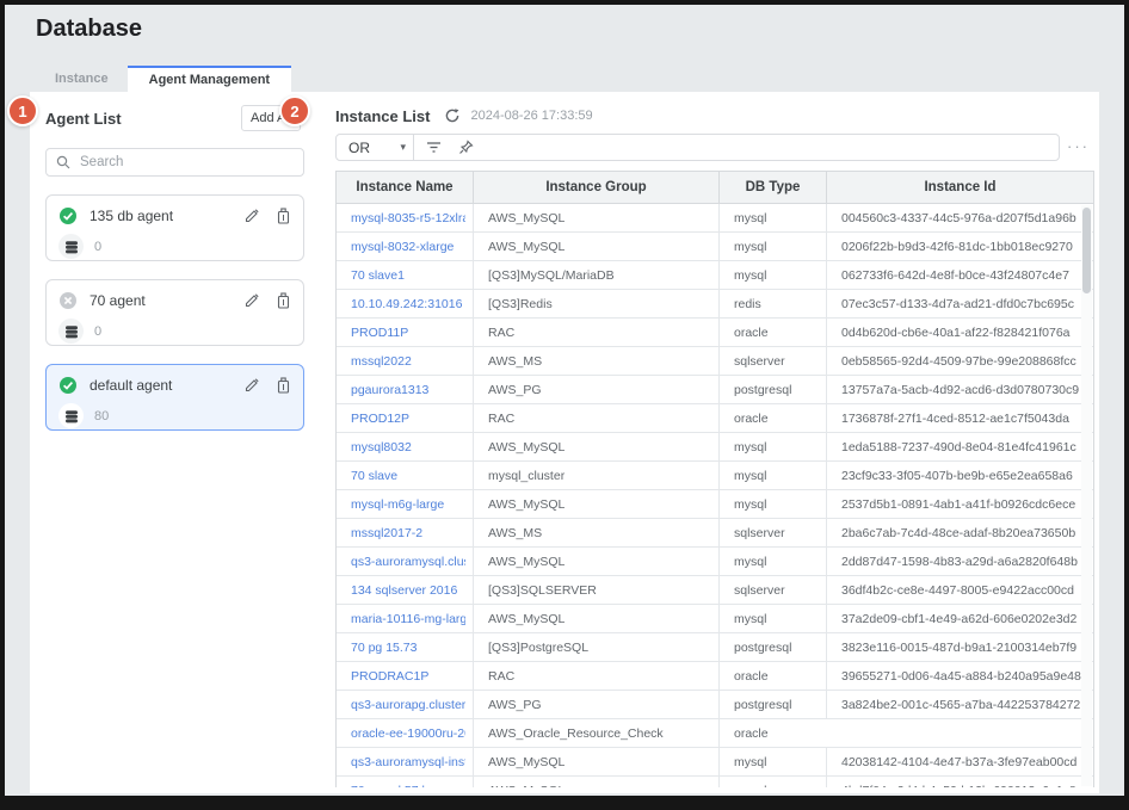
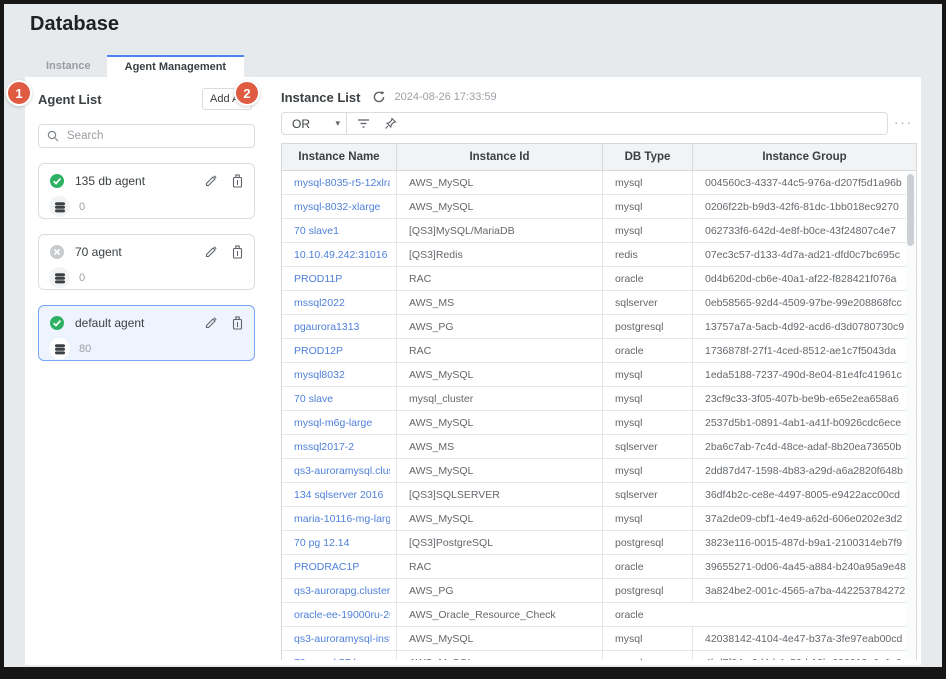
  Database
  Instance
  Agent Management
  Agent List
  Search
  135 db agent
  0
  70 agent
  0
  default agent
  80
  Instance List
  2024-08-26 17:33:59
  OR
  ▾
  ···
  Instance Name
- Instance Group
+ Instance Id
  DB Type
- Instance Id
+ Instance Group
  mysql-8035-r5-12xlr
  AWS_MySQL
  mysql
  004560c3-4337-44c5-976a-d207f5d1a96b
  mysql-8032-xlarge
  AWS_MySQL
  mysql
  0206f22b-b9d3-42f6-81dc-1bb018ec9270
  70 slave1
  [QS3]MySQL/MariaDB
  mysql
  062733f6-642d-4e8f-b0ce-43f24807c4e7
  10.10.49.242:31016
  [QS3]Redis
  redis
  07ec3c57-d133-4d7a-ad21-dfd0c7bc695c
  PROD11P
  RAC
  oracle
  0d4b620d-cb6e-40a1-af22-f828421f076a
  mssql2022
  AWS_MS
  sqlserver
  0eb58565-92d4-4509-97be-99e208868fcc
  pgaurora1313
  AWS_PG
  postgresql
  13757a7a-5acb-4d92-acd6-d3d0780730c9
  PROD12P
  RAC
  oracle
  1736878f-27f1-4ced-8512-ae1c7f5043da
  mysql8032
  AWS_MySQL
  mysql
  1eda5188-7237-490d-8e04-81e4fc41961c
  70 slave
  mysql_cluster
  mysql
  23cf9c33-3f05-407b-be9b-e65e2ea658a6
  mysql-m6g-large
  AWS_MySQL
  mysql
  2537d5b1-0891-4ab1-a41f-b0926cdc6ece
  mssql2017-2
  AWS_MS
  sqlserver
  2ba6c7ab-7c4d-48ce-adaf-8b20ea73650b
  AWS_MySQL
  mysql
  2dd87d47-1598-4b83-a29d-a6a2820f648b
  134 sqlserver 2016
  [QS3]SQLSERVER
  sqlserver
  36df4b2c-ce8e-4497-8005-e9422acc00cd
  maria-10116-mg-larg
  AWS_MySQL
  mysql
  37a2de09-cbf1-4e49-a62d-606e0202e3d2
- 70 pg 15.73
+ 70 pg 12.14
  [QS3]PostgreSQL
  postgresql
  3823e116-0015-487d-b9a1-2100314eb7f9
  PRODRAC1P
  RAC
  oracle
  39655271-0d06-4a45-a884-b240a95a9e48
  AWS_PG
  postgresql
  3a824be2-001c-4565-a7ba-442253784272
  oracle-ee-19000ru-2
  AWS_Oracle_Resource_Check
  oracle
  qs3-auroramysql-ins
  AWS_MySQL
  mysql
  42038142-4104-4e47-b37a-3fe97eab00cd
  1
  2
